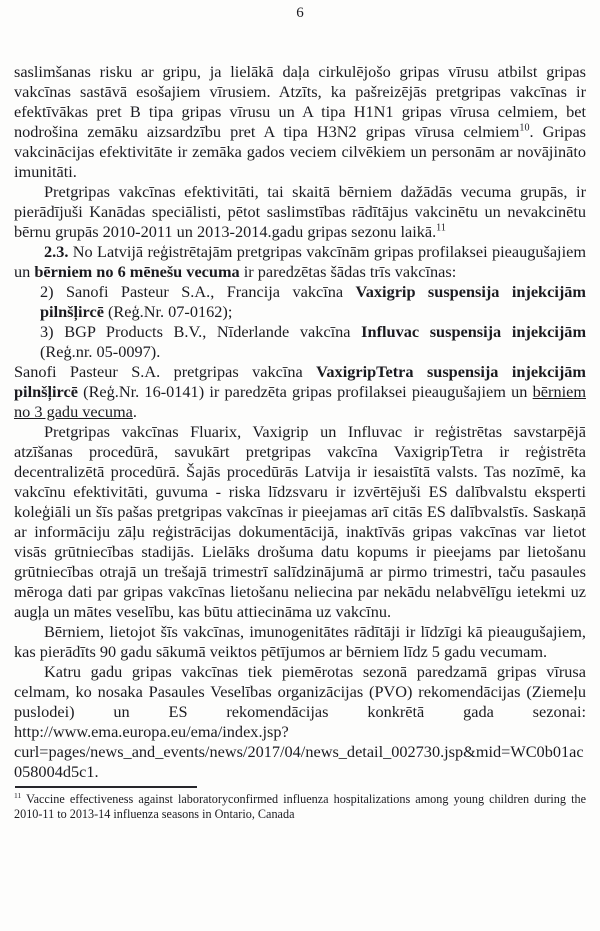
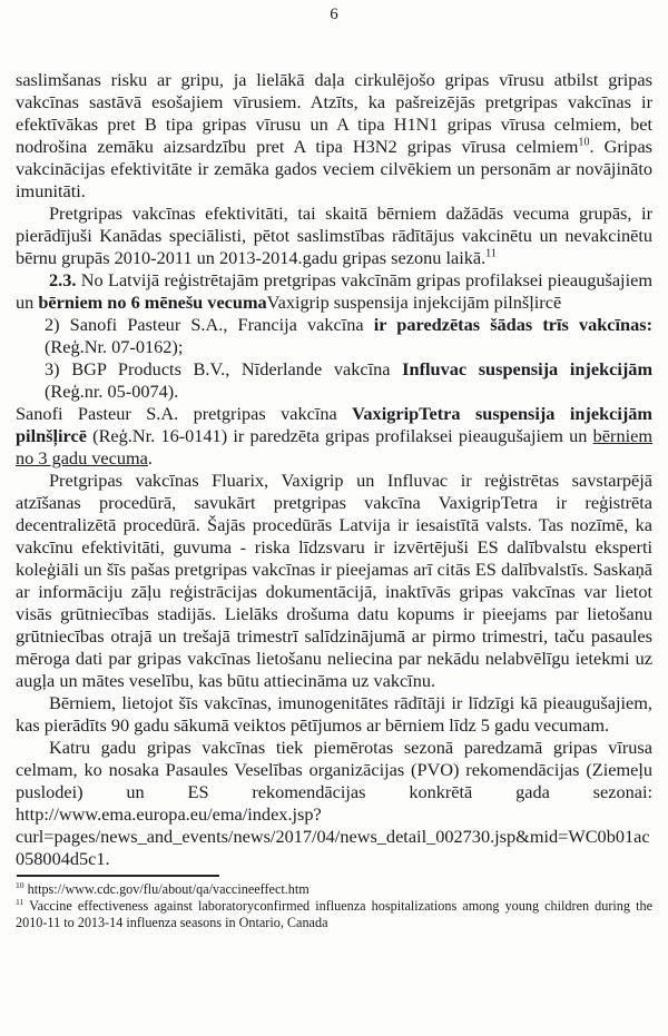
  6
  saslimšanas risku ar gripu, ja lielākā daļa cirkulējošo gripas vīrusu atbilst gripas vakcīnas sastāvā esošajiem vīrusiem. Atzīts, ka pašreizējās pretgripas vakcīnas ir efektīvākas pret B tipa gripas vīrusu un A tipa H1N1 gripas vīrusa celmiem, bet nodrošina zemāku aizsardzību pret A tipa H3N2 gripas vīrusa celmiem10. Gripas vakcinācijas efektivitāte ir zemāka gados veciem cilvēkiem un personām ar novājināto imunitāti.
  Pretgripas vakcīnas efektivitāti, tai skaitā bērniem dažādās vecuma grupās, ir pierādījuši Kanādas speciālisti, pētot saslimstības rādītājus vakcinētu un nevakcinētu bērnu grupās 2010-2011 un 2013-2014.gadu gripas sezonu laikā.11
- 2.3. No Latvijā reģistrētajām pretgripas vakcīnām gripas profilaksei pieaugušajiem un bērniem no 6 mēnešu vecuma ir paredzētas šādas trīs vakcīnas:
+ 2.3. No Latvijā reģistrētajām pretgripas vakcīnām gripas profilaksei pieaugušajiem un bērniem no 6 mēnešu vecumaVaxigrip suspensija injekcijām pilnšļircē
- 2) Sanofi Pasteur S.A., Francija vakcīna Vaxigrip suspensija injekcijām pilnšļircē (Reģ.Nr. 07-0162);
+ 2) Sanofi Pasteur S.A., Francija vakcīna ir paredzētas šādas trīs vakcīnas: (Reģ.Nr. 07-0162);
- 3) BGP Products B.V., Nīderlande vakcīna Influvac suspensija injekcijām (Reģ.nr. 05-0097).
+ 3) BGP Products B.V., Nīderlande vakcīna Influvac suspensija injekcijām (Reģ.nr. 05-0074).
  Sanofi Pasteur S.A. pretgripas vakcīna VaxigripTetra suspensija injekcijām pilnšļircē (Reģ.Nr. 16-0141) ir paredzēta gripas profilaksei pieaugušajiem un bērniem no 3 gadu vecuma.
  Pretgripas vakcīnas Fluarix, Vaxigrip un Influvac ir reģistrētas savstarpējā atzīšanas procedūrā, savukārt pretgripas vakcīna VaxigripTetra ir reģistrēta decentralizētā procedūrā. Šajās procedūrās Latvija ir iesaistītā valsts. Tas nozīmē, ka vakcīnu efektivitāti, guvuma - riska līdzsvaru ir izvērtējuši ES dalībvalstu eksperti koleģiāli un šīs pašas pretgripas vakcīnas ir pieejamas arī citās ES dalībvalstīs. Saskaņā ar informāciju zāļu reģistrācijas dokumentācijā, inaktīvās gripas vakcīnas var lietot visās grūtniecības stadijās. Lielāks drošuma datu kopums ir pieejams par lietošanu grūtniecības otrajā un trešajā trimestrī salīdzinājumā ar pirmo trimestri, taču pasaules mēroga dati par gripas vakcīnas lietošanu neliecina par nekādu nelabvēlīgu ietekmi uz augļa un mātes veselību, kas būtu attiecināma uz vakcīnu.
  Bērniem, lietojot šīs vakcīnas, imunogenitātes rādītāji ir līdzīgi kā pieaugušajiem, kas pierādīts 90 gadu sākumā veiktos pētījumos ar bērniem līdz 5 gadu vecumam.
  Katru gadu gripas vakcīnas tiek piemērotas sezonā paredzamā gripas vīrusa celmam, ko nosaka Pasaules Veselības organizācijas (PVO) rekomendācijas (Ziemeļu puslodei) un ES rekomendācijas konkrētā gada sezonai: http://www.ema.europa.eu/ema/index.jsp?curl=pages/news_and_events/news/2017/04/news_detail_002730.jsp&mid=WC0b01ac058004d5c1.
+ 10 https://www.cdc.gov/flu/about/qa/vaccineeffect.htm
  11 Vaccine effectiveness against laboratoryconfirmed influenza hospitalizations among young children during the 2010-11 to 2013-14 influenza seasons in Ontario, Canada
